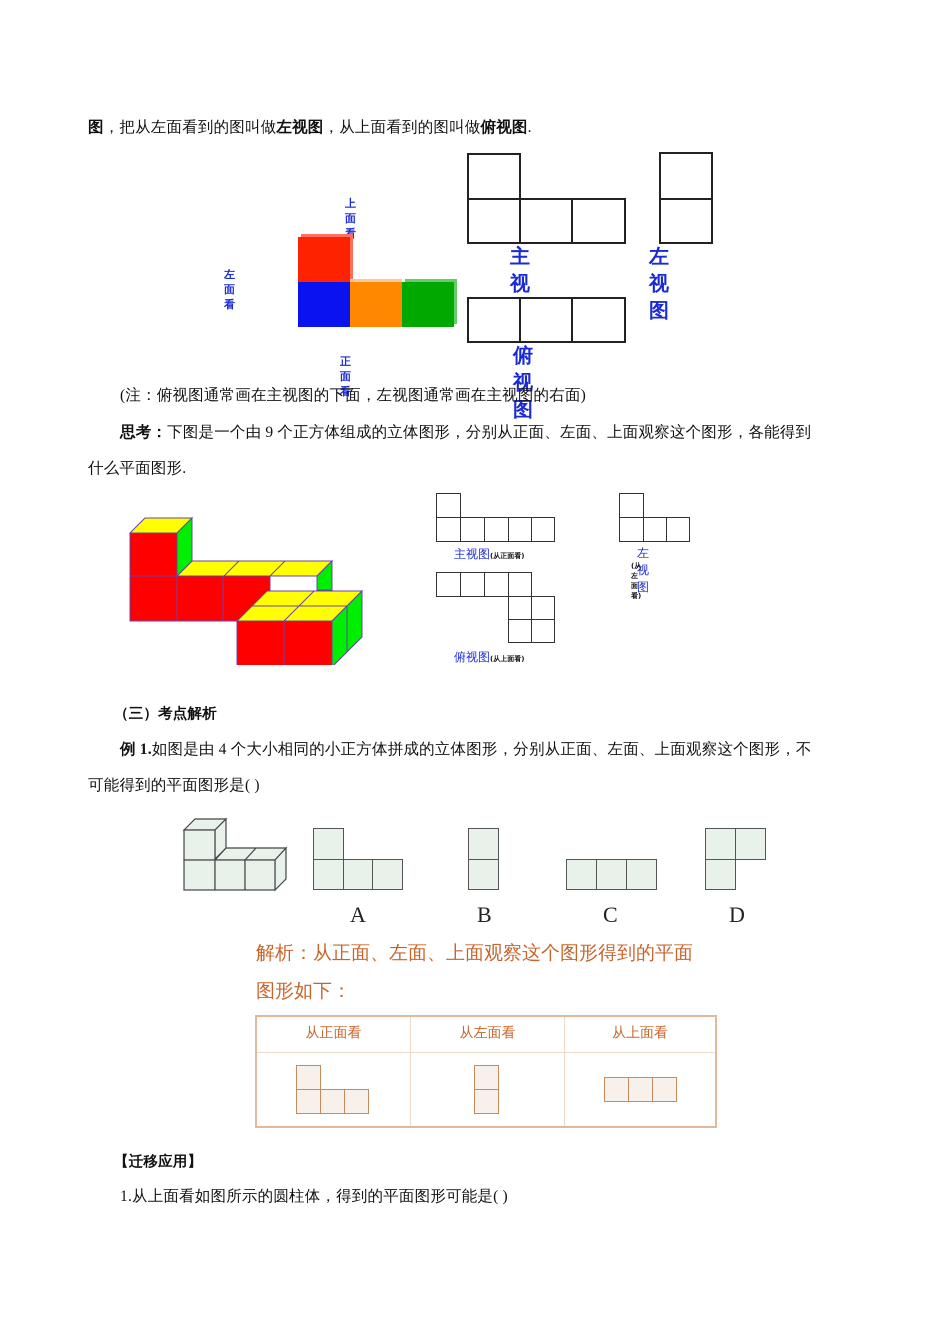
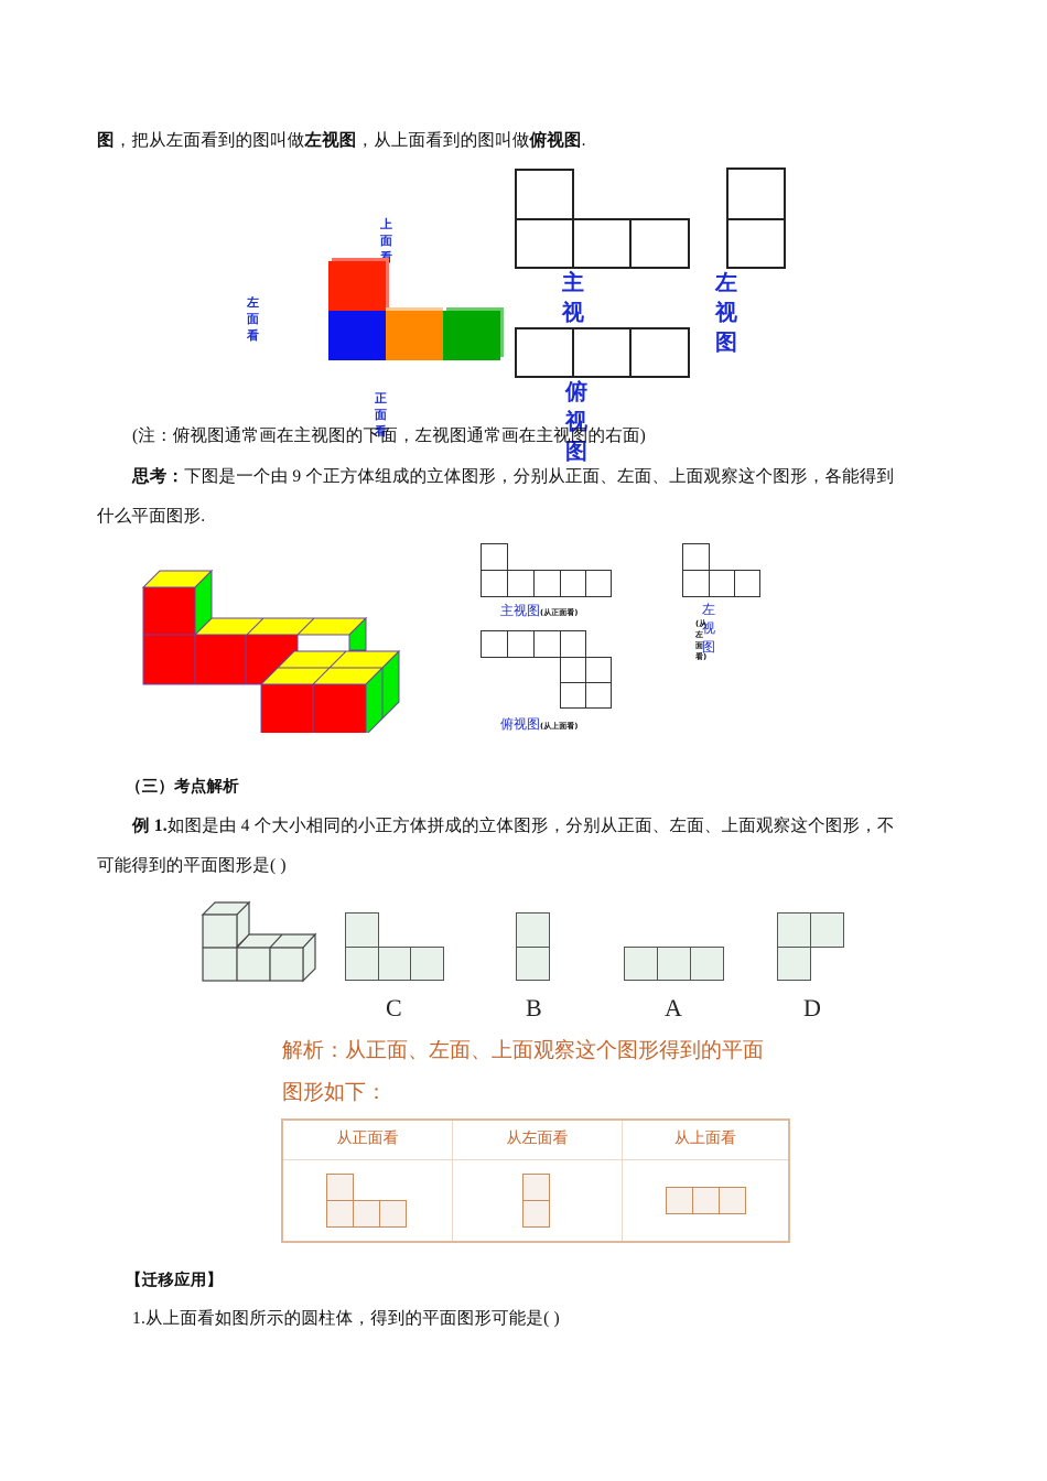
  图，把从左面看到的图叫做左视图，从上面看到的图叫做俯视图.
  上面看
  左面看
  正面看
  左视图
  俯视图
  (注：俯视图通常画在主视图的下面，左视图通常画在主视图的右面)
  思考：下图是一个由 9 个正方体组成的立体图形，分别从正面、左面、上面观察这个图形，各能得到
  什么平面图形.
  主视图(从正面看)
  左视图
  (从左面看)
  俯视图(从上面看)
  （三）考点解析
  例 1.如图是由 4 个大小相同的小正方体拼成的立体图形，分别从正面、左面、上面观察这个图形，不
  可能得到的平面图形是( )
- A
+ C
  B
- C
+ A
  D
  解析：从正面、左面、上面观察这个图形得到的平面
  图形如下：
  从正面看
  从左面看
  从上面看
  【迁移应用】
  1.从上面看如图所示的圆柱体，得到的平面图形可能是( )
